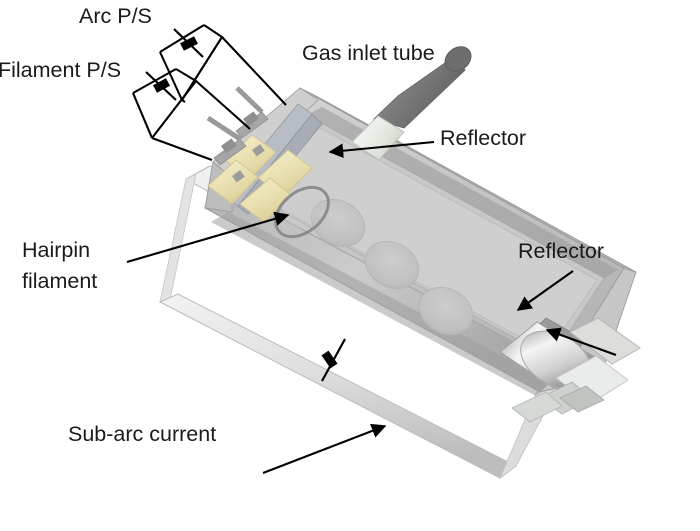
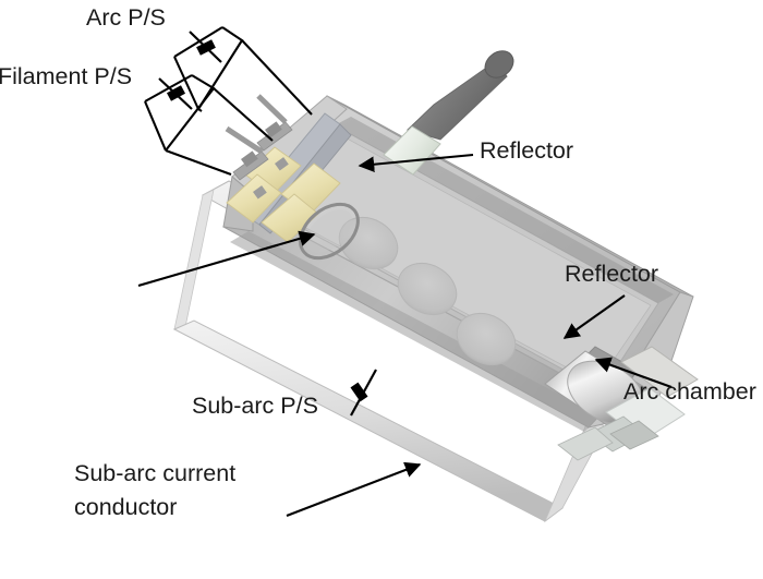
  Arc P/S
  Filament P/S
- Gas inlet tube
  Reflector
- Hairpin
- filament
  Reflector
+ Arc chamber
+ Sub-arc P/S
  Sub-arc current
+ conductor
